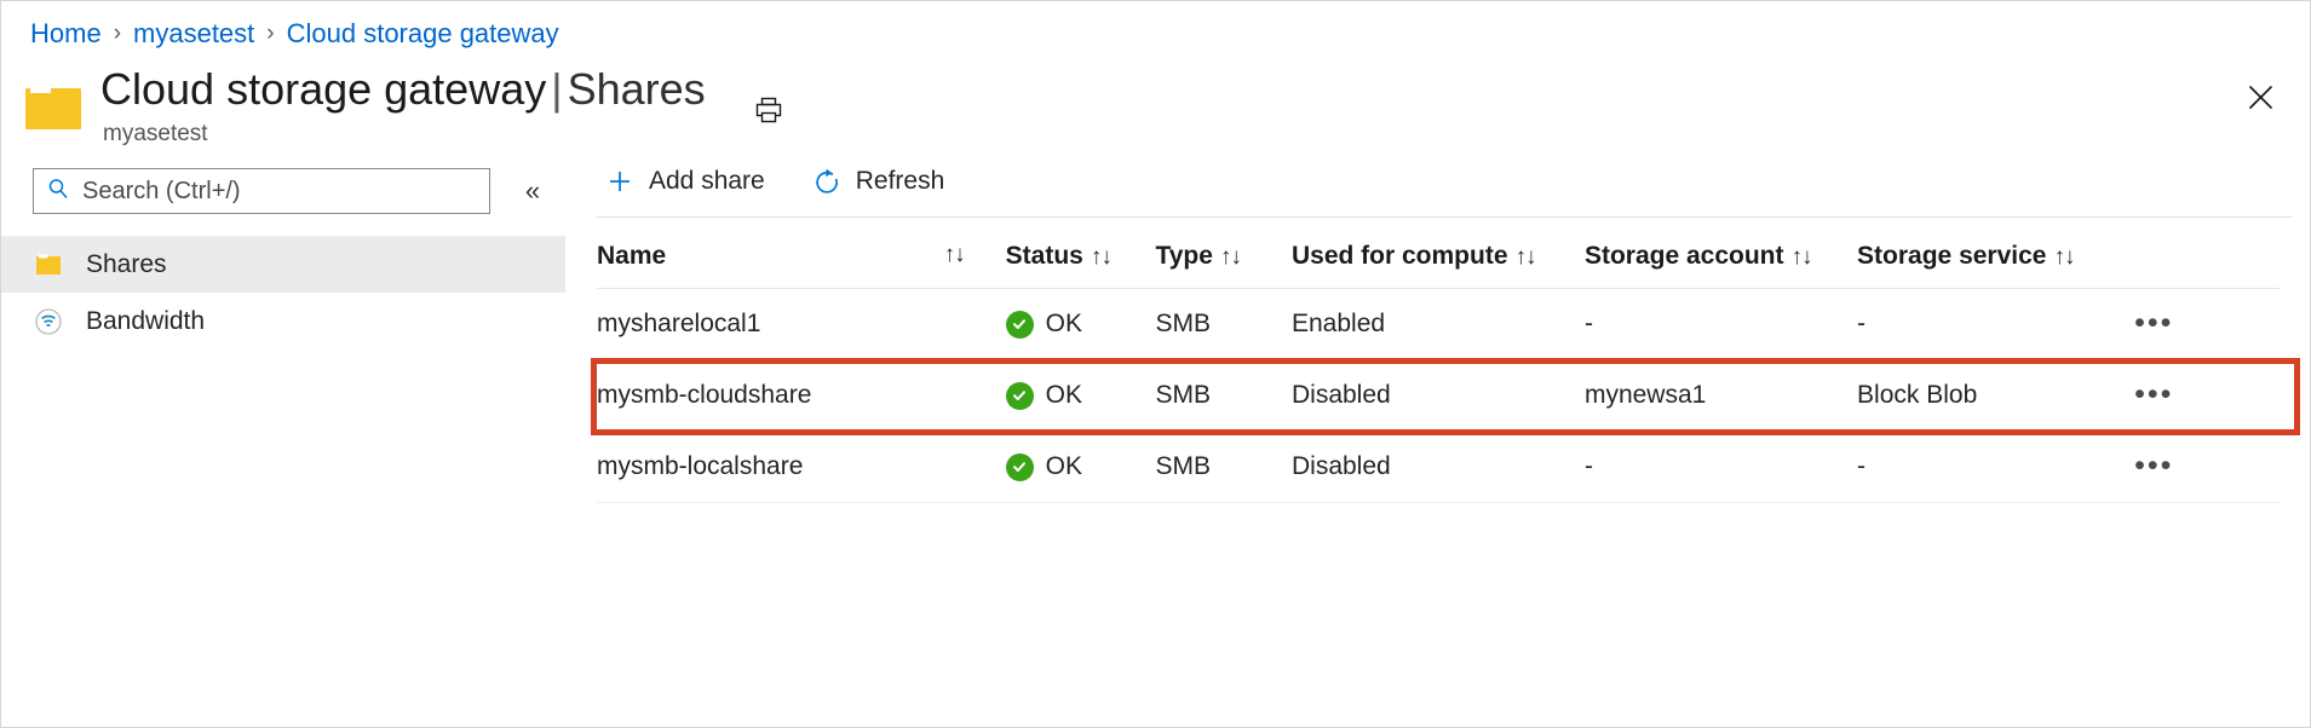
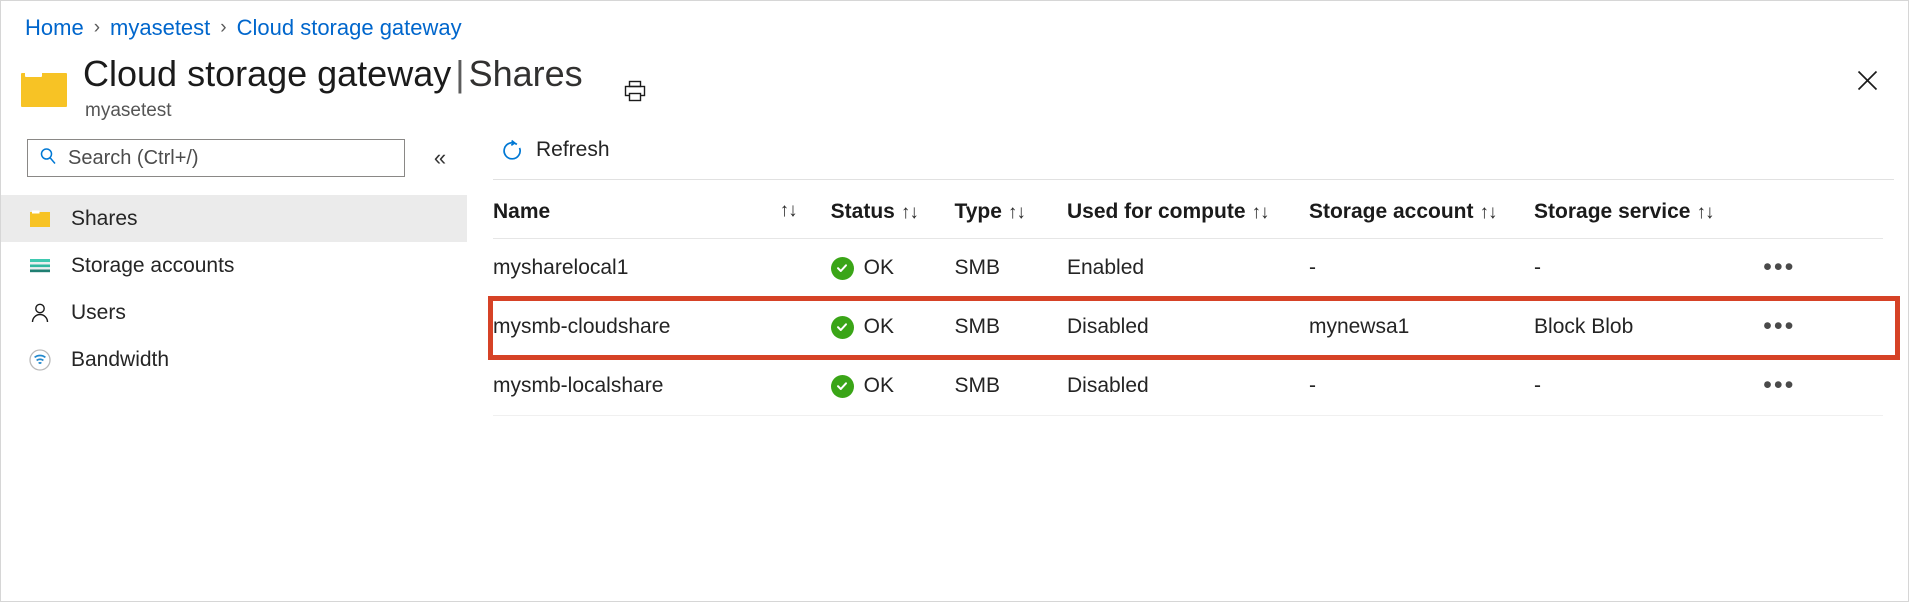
  Home
  ›
  myasetest
  ›
  Cloud storage gateway
  Cloud storage gateway|Shares
  myasetest
  Search (Ctrl+/)
  «
  Shares
+ Storage accounts
+ Users
  Bandwidth
- Add share
  Refresh
  Name ↑↓	Status ↑↓	Type ↑↓	Used for compute ↑↓	Storage account ↑↓	Storage service ↑↓
  mysharelocal1	OK	SMB	Enabled	-	-	•••
  mysmb-cloudshare	OK	SMB	Disabled	mynewsa1	Block Blob	•••
  mysmb-localshare	OK	SMB	Disabled	-	-	•••
